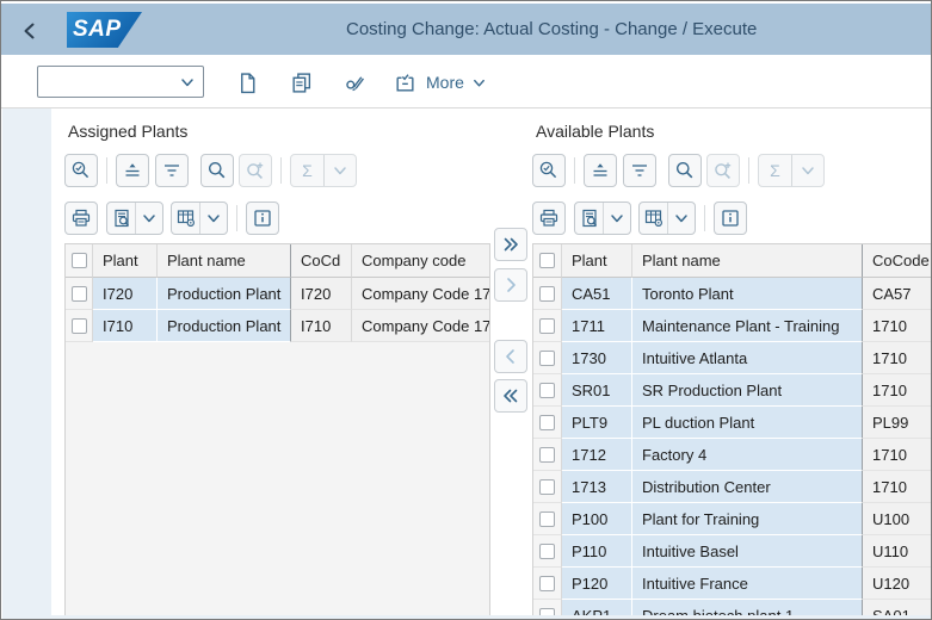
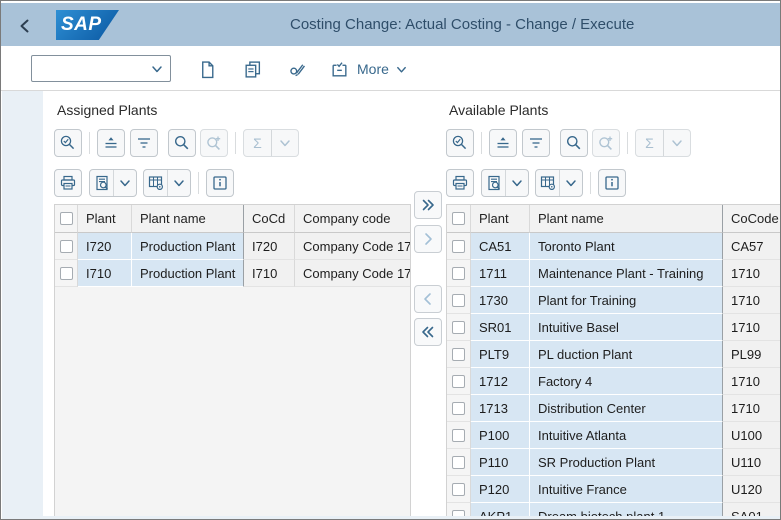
  SAP
  Costing Change: Actual Costing - Change / Execute
  More
  Assigned Plants
  Available Plants
  Σ
  Σ
  Plant
  Plant name
  CoCd
  Company code
  I720
  Production Plant
  I720
  Company Code 17
  I710
  Production Plant
  I710
  Company Code 17
  Plant
  Plant name
  CoCode
  CA51
  Toronto Plant
  CA57
  1711
  Maintenance Plant - Training
  1710
  1730
- Intuitive Atlanta
+ Plant for Training
  1710
  SR01
- SR Production Plant
+ Intuitive Basel
  1710
  PLT9
  PL duction Plant
  PL99
  1712
  Factory 4
  1710
  1713
  Distribution Center
  1710
  P100
- Plant for Training
+ Intuitive Atlanta
  U100
  P110
- Intuitive Basel
+ SR Production Plant
  U110
  P120
  Intuitive France
  U120
